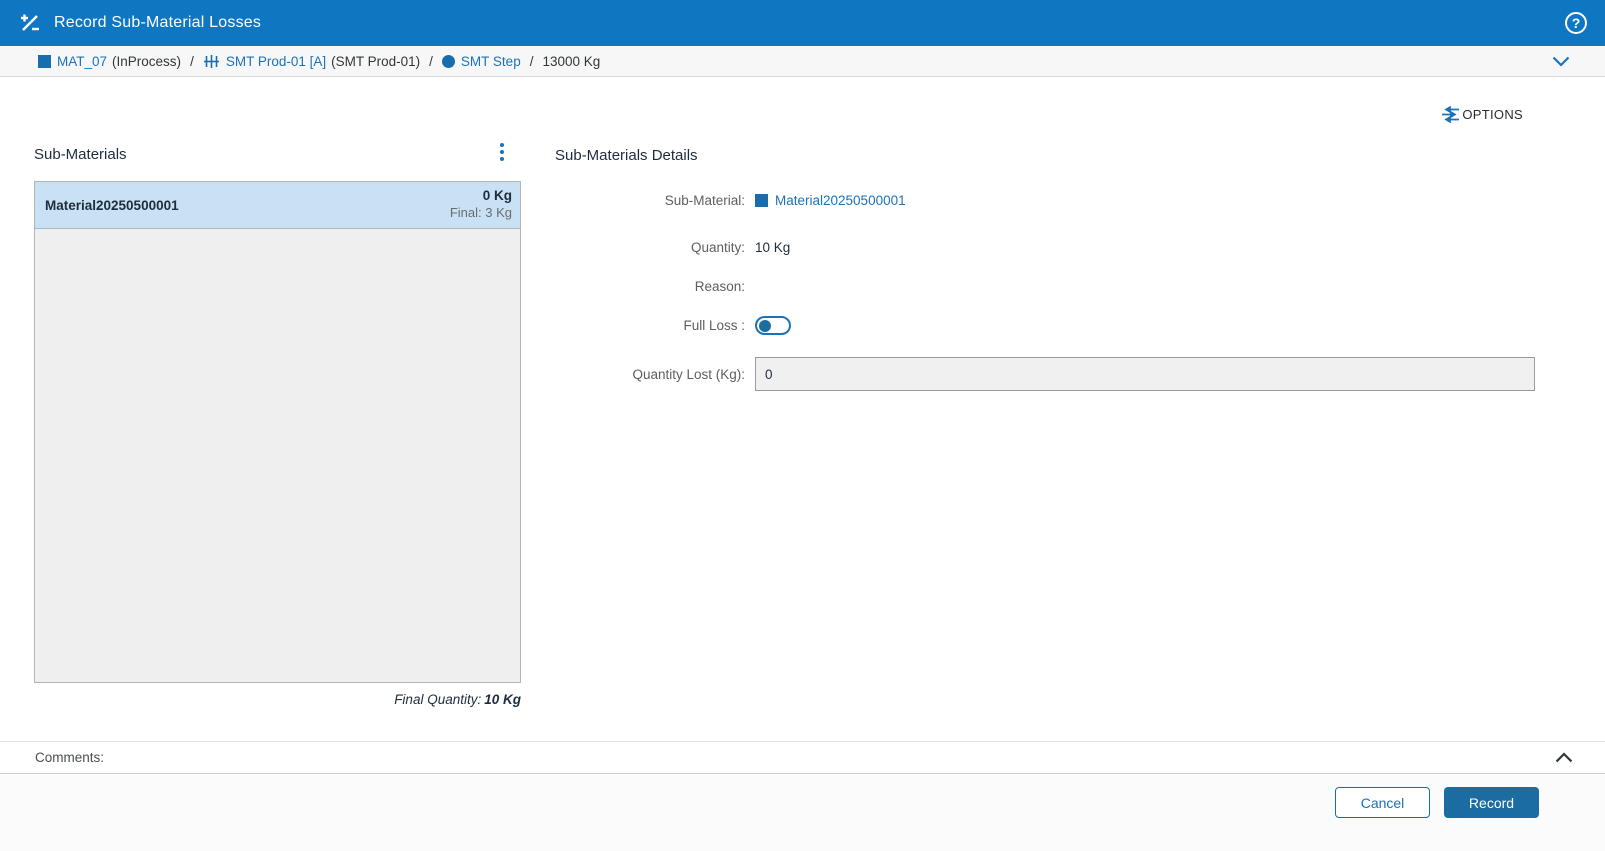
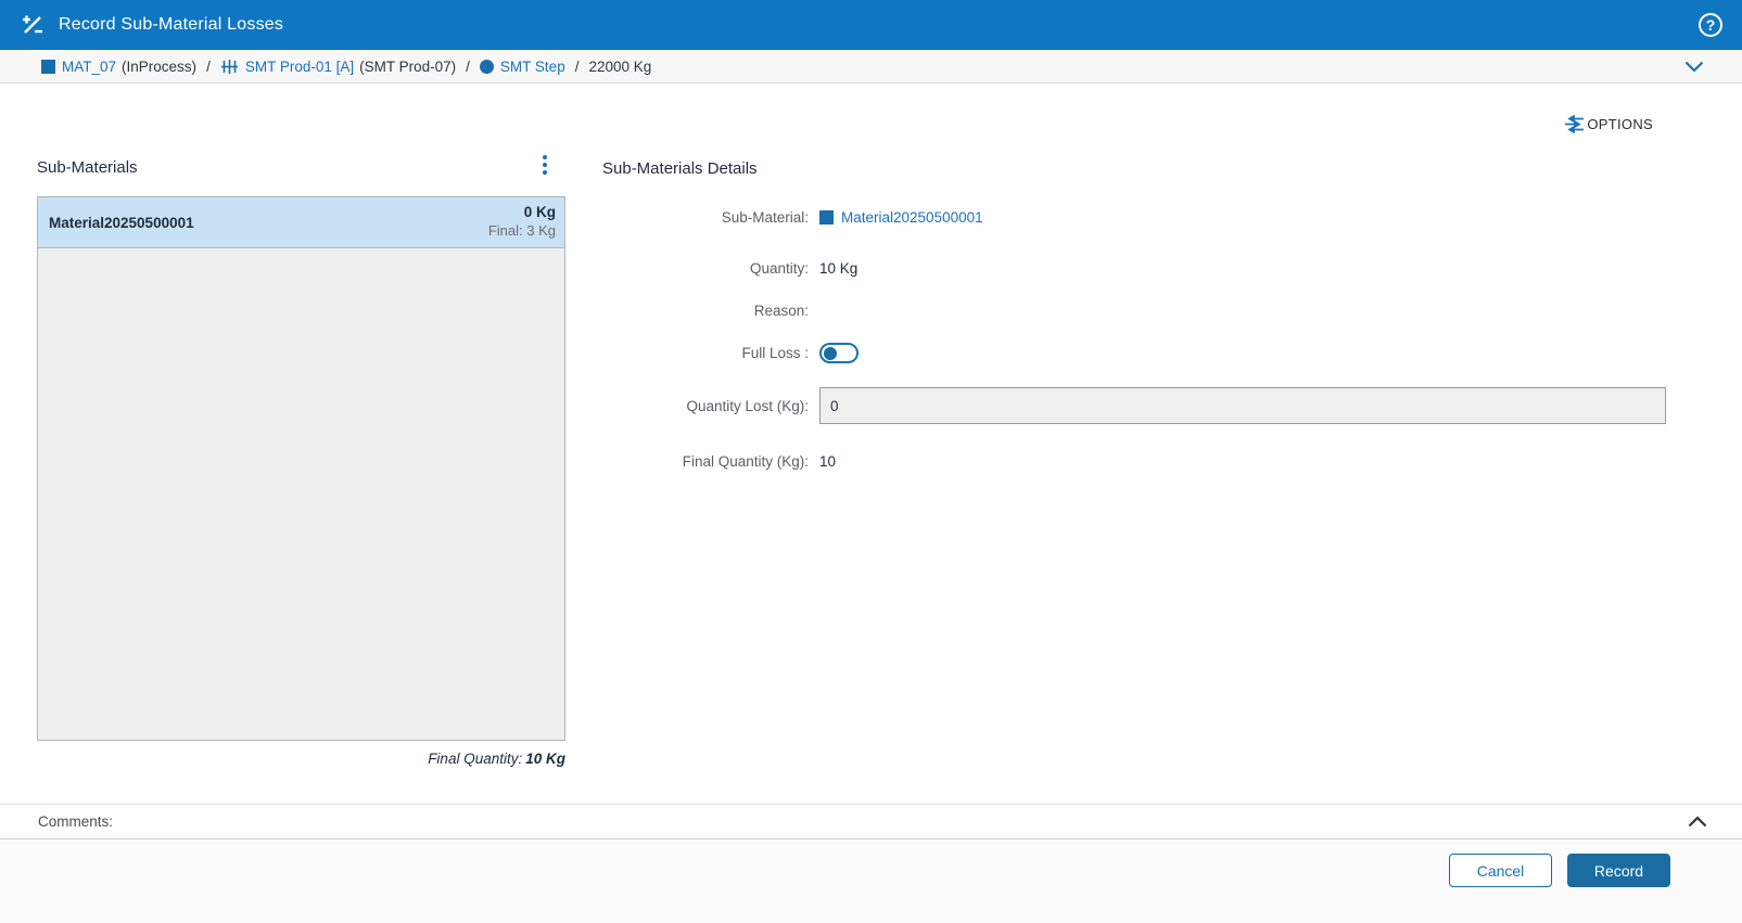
  Record Sub-Material Losses
  ?
  MAT_07
  (InProcess)
  /
  SMT Prod-01 [A]
- (SMT Prod-01)
+ (SMT Prod-07)
  /
  SMT Step
  /
- 13000 Kg
+ 22000 Kg
  OPTIONS
  Sub-Materials
  Material20250500001
  0 Kg
  Final: 3 Kg
  Final Quantity: 10 Kg
  Sub-Materials Details
  Sub-Material:
  Material20250500001
  Quantity:
  10 Kg
  Reason:
  Full Loss :
  Quantity Lost (Kg):
  0
+ Final Quantity (Kg):
+ 10
  Comments:
  Cancel
  Record
